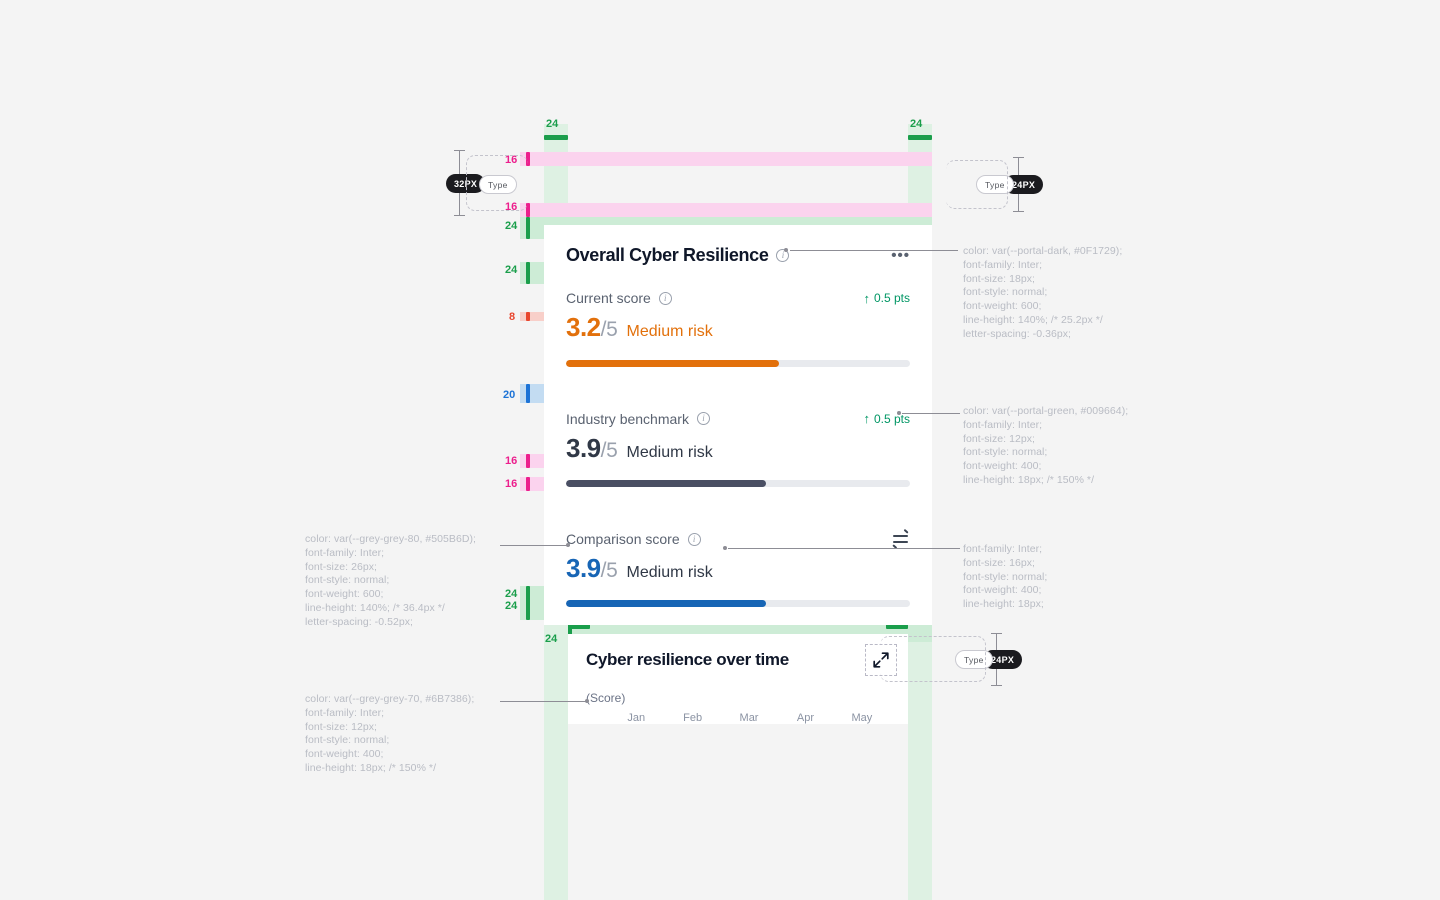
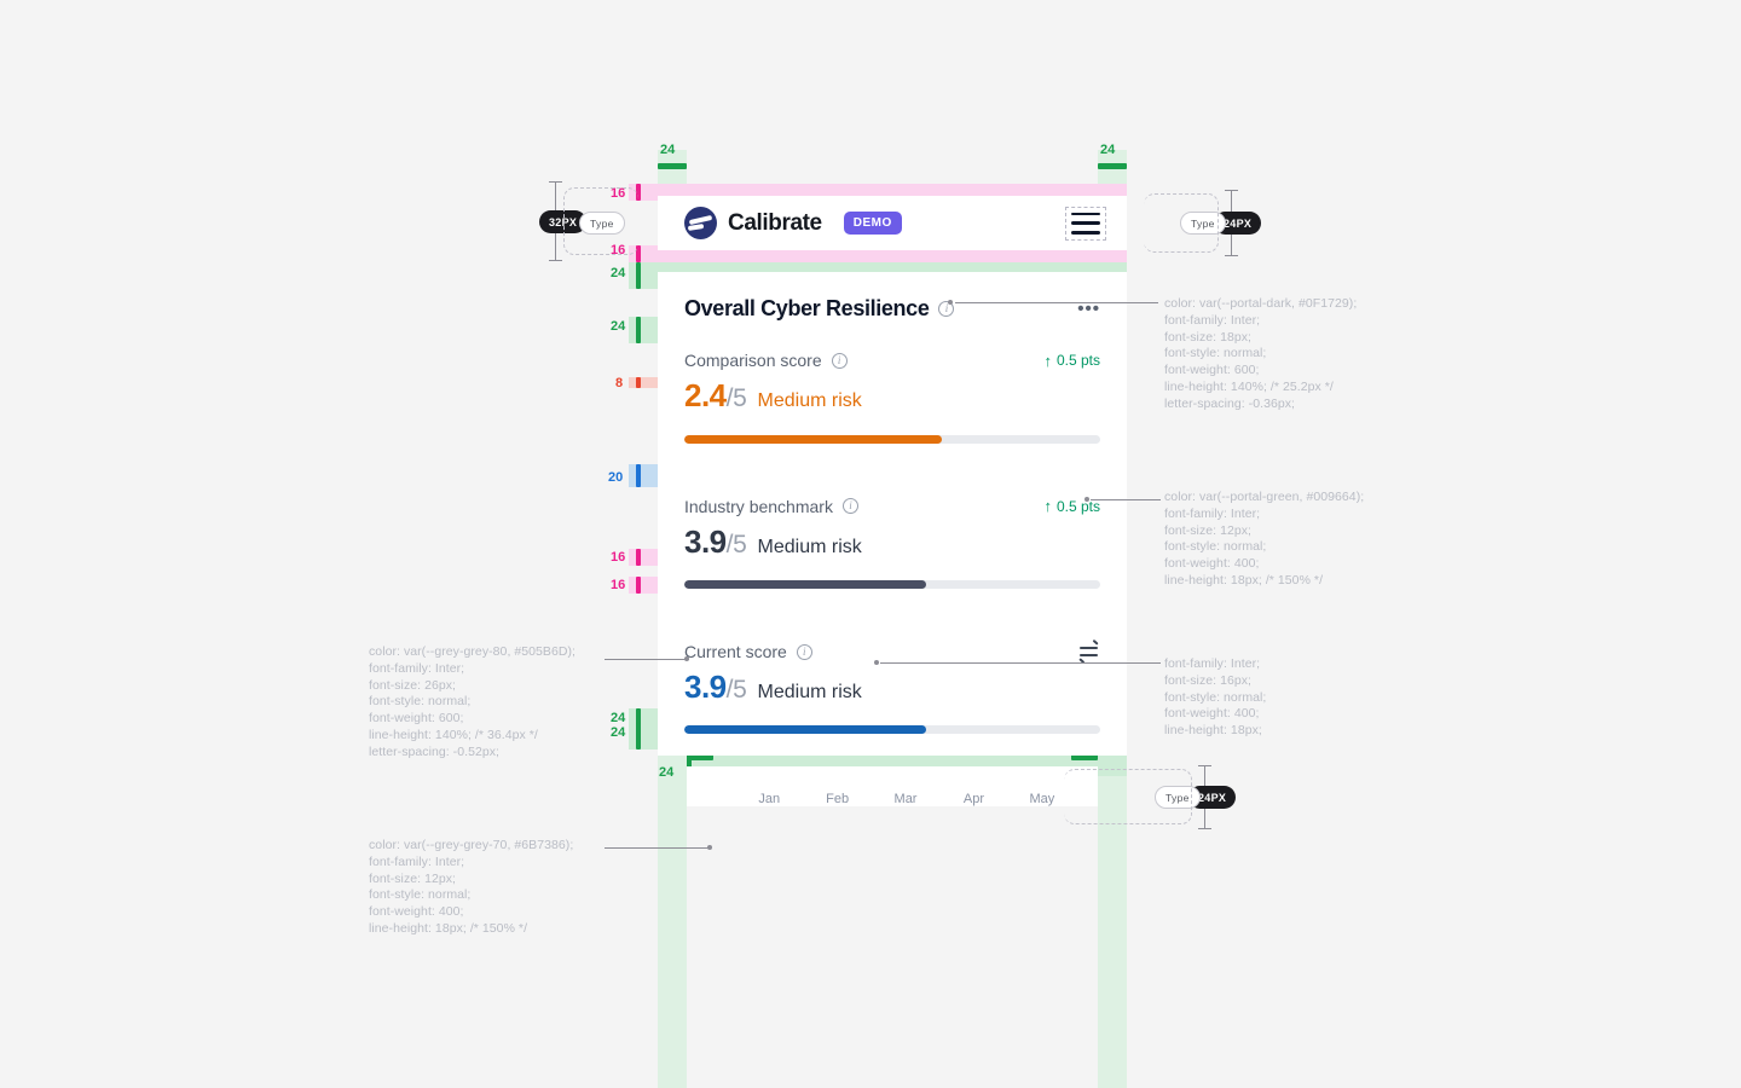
  24
  24
  16
  16
  24
  24
  8
  20
  16
  16
  24
  24
  24
+ Calibrate
+ DEMO
  Overall Cyber Resilience
  i
  •••
- Current score
+ Comparison score
  i
  ↑
  0.5 pts
- 3.2
+ 2.4
  /5
  Medium risk
  Industry benchmark
  i
  ↑
  0.5 pts
  3.9
  /5
  Medium risk
- Comparison score
+ Current score
  i
  3.9
  /5
  Medium risk
- Cyber resilience over time
- (Score)
  Jan
  Feb
  Mar
  Apr
  May
  32PX
  Type
  24PX
  Type
  24PX
  Type
  color: var(--portal-dark, #0F1729);
  font-family: Inter;
  font-size: 18px;
  font-style: normal;
  font-weight: 600;
  line-height: 140%; /* 25.2px */
  letter-spacing: -0.36px;
  color: var(--portal-green, #009664);
  font-family: Inter;
  font-size: 12px;
  font-style: normal;
  font-weight: 400;
  line-height: 18px; /* 150% */
  color: var(--grey-grey-80, #505B6D);
  font-family: Inter;
  font-size: 26px;
  font-style: normal;
  font-weight: 600;
  line-height: 140%; /* 36.4px */
  letter-spacing: -0.52px;
  font-family: Inter;
  font-size: 16px;
  font-style: normal;
  font-weight: 400;
  line-height: 18px;
  color: var(--grey-grey-70, #6B7386);
  font-family: Inter;
  font-size: 12px;
  font-style: normal;
  font-weight: 400;
  line-height: 18px; /* 150% */
